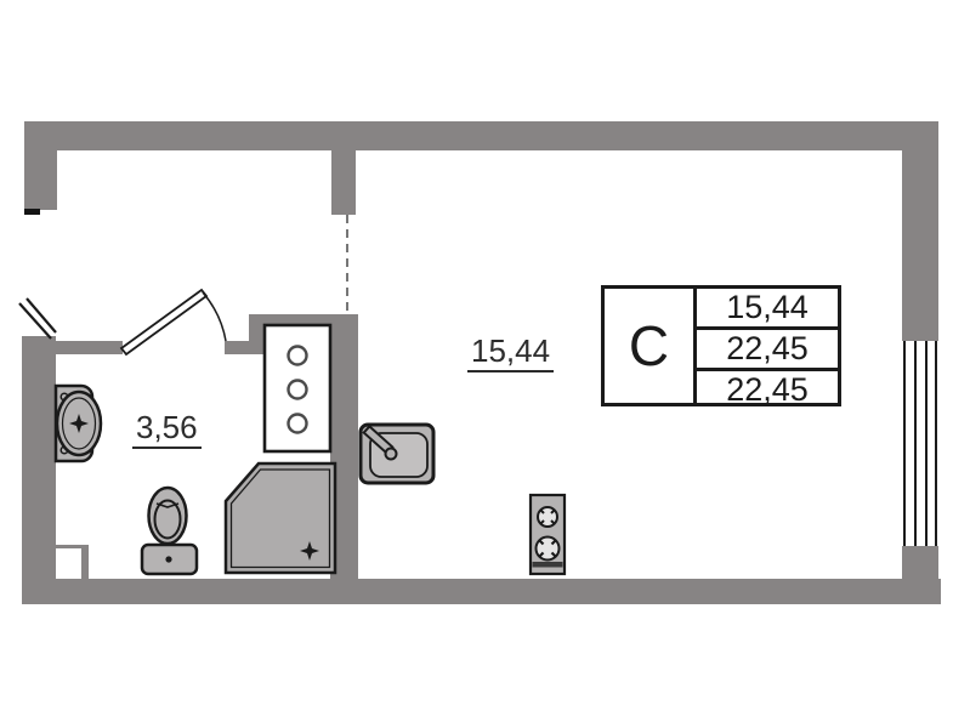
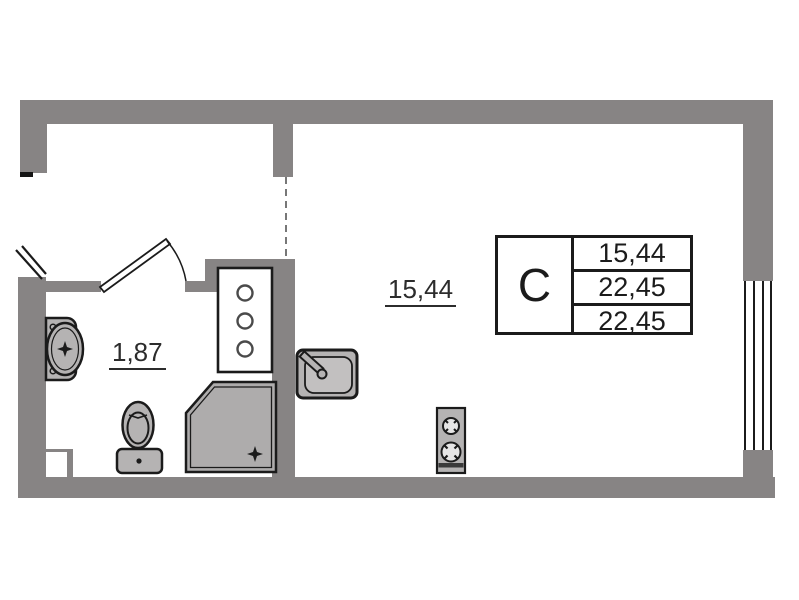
- 3,56
+ 1,87
  15,44
  C
  15,44
  22,45
  22,45
